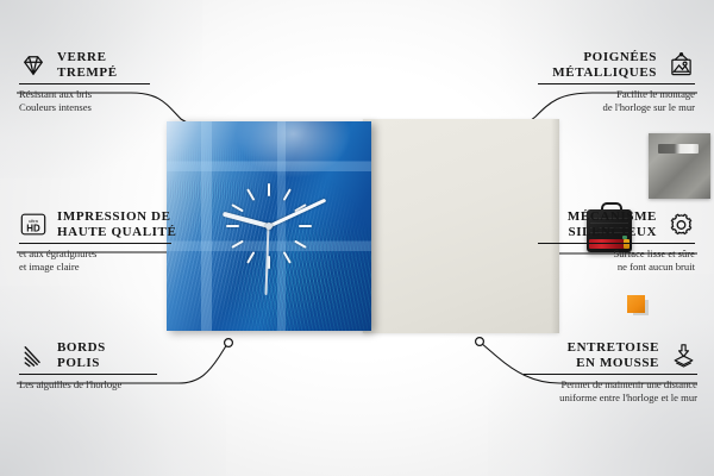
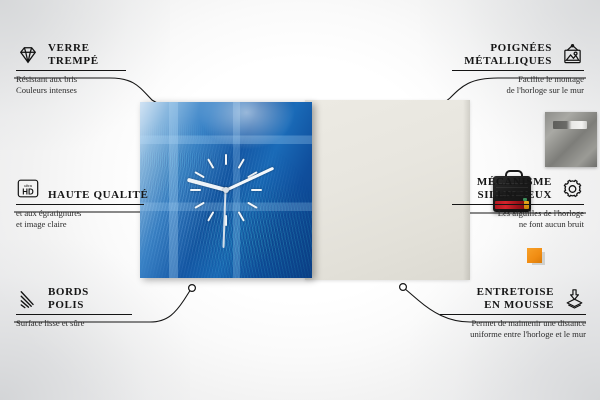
  VERRE
  TREMPÉ
  Résistant aux bris
  Couleurs intenses
  HD
- IMPRESSION DE
  HAUTE QUALITÉ
  et aux égratignures
  et image claire
  BORDS
  POLIS
- Les aiguilles de l'horloge
+ Surface lisse et sûre
  POIGNÉES
  MÉTALLIQUES
  Facilite le montage
  de l'horloge sur le mur
  MÉCANISME
  SILENCIEUX
- Surface lisse et sûre
+ Les aiguilles de l'horloge
  ne font aucun bruit
  ENTRETOISE
  EN MOUSSE
  Permet de maintenir une distance
  uniforme entre l'horloge et le mur
